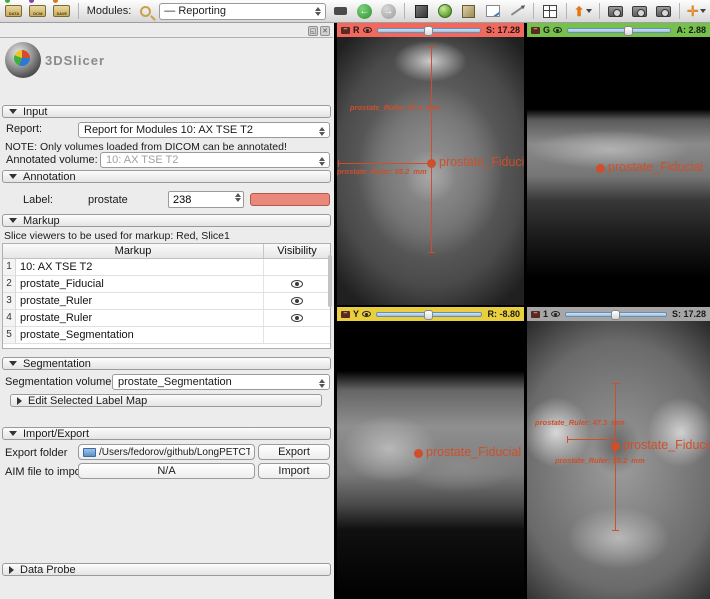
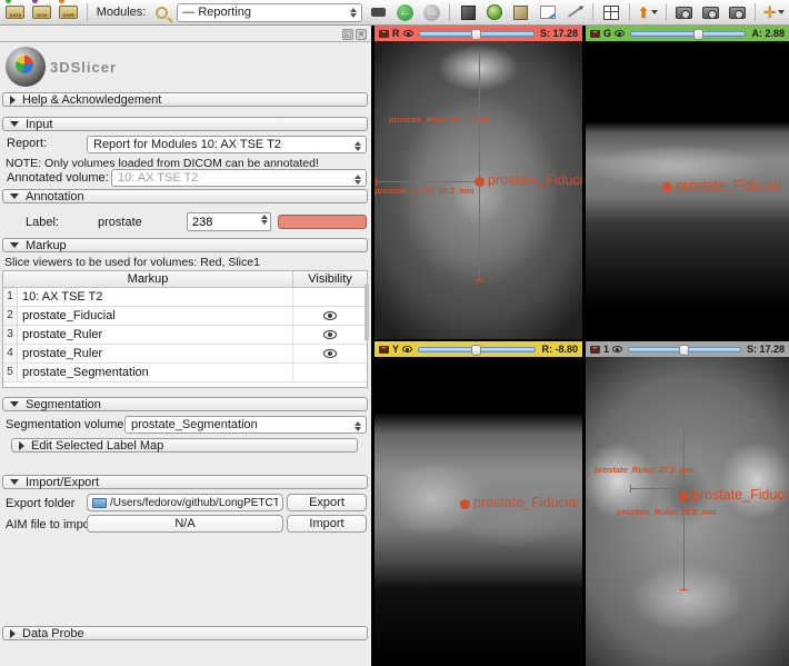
  Modules:
  — Reporting
  ←
  →
  ⬆
  ✛
  3DSlicer
+ Help & Acknowledgement
  Input
  Report:
  Report for Modules 10: AX TSE T2
  NOTE: Only volumes loaded from DICOM can be annotated!
  Annotated volume:
  10: AX TSE T2
  Annotation
  Label:
  prostate
  238
  Markup
- Slice viewers to be used for markup: Red, Slice1
+ Slice viewers to be used for volumes: Red, Slice1
  Markup
  Visibility
  1
  10: AX TSE T2
  2
  prostate_Fiducial
  3
  prostate_Ruler
  4
  prostate_Ruler
  5
  prostate_Segmentation
  Segmentation
  Segmentation volume
  prostate_Segmentation
  Edit Selected Label Map
  Import/Export
  Export folder
  /Users/fedorov/github/LongPETCT
  Export
  AIM file to imp
  N/A
  Import
  Data Probe
  R
  S: 17.28
  prostate_Ruler: 47.3 mm
  prostate_Ruler: 55.2 mm
  prostate_Fiduci
  G
  A: 2.88
  prostate_Fiducial
  Y
  R: -8.80
  prostate_Fiducial
  1
  S: 17.28
  prostate_Ruler: 47.3 mm
  prostate_Ruler: 55.2 mm
  prostate_Fiduci
